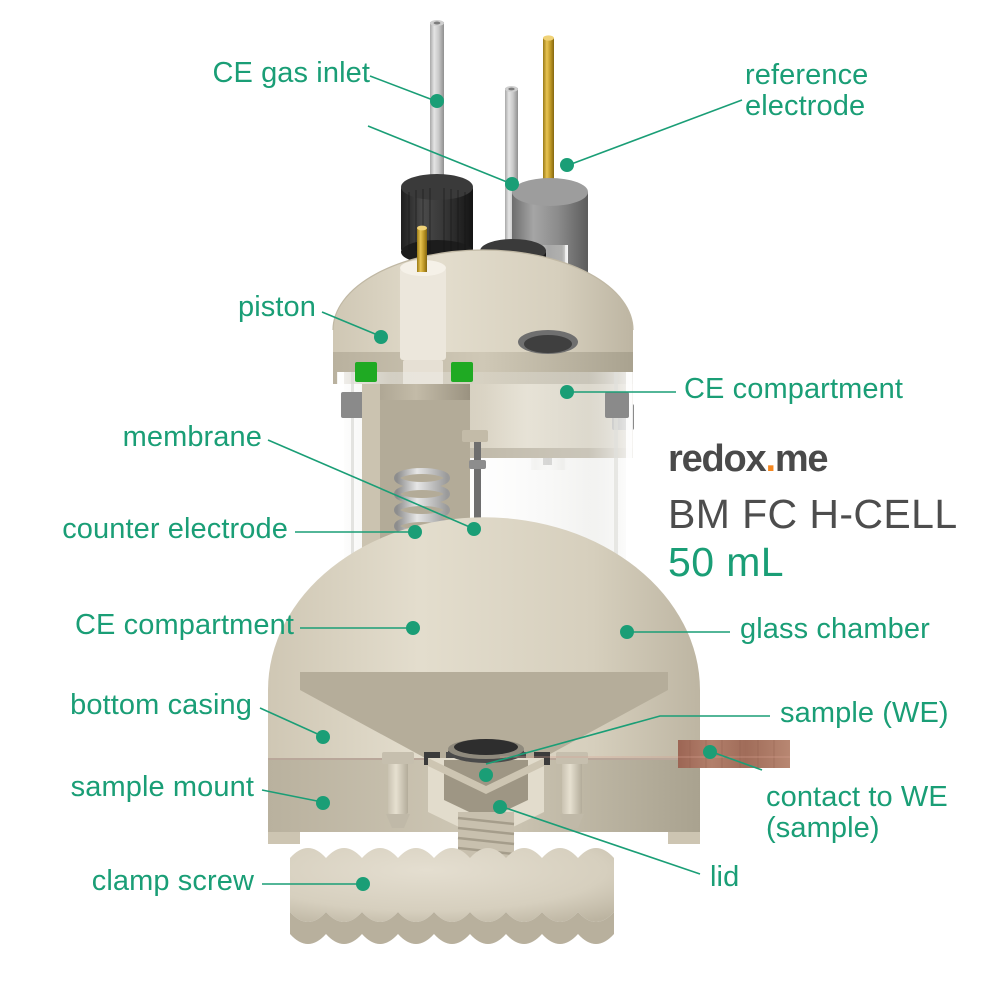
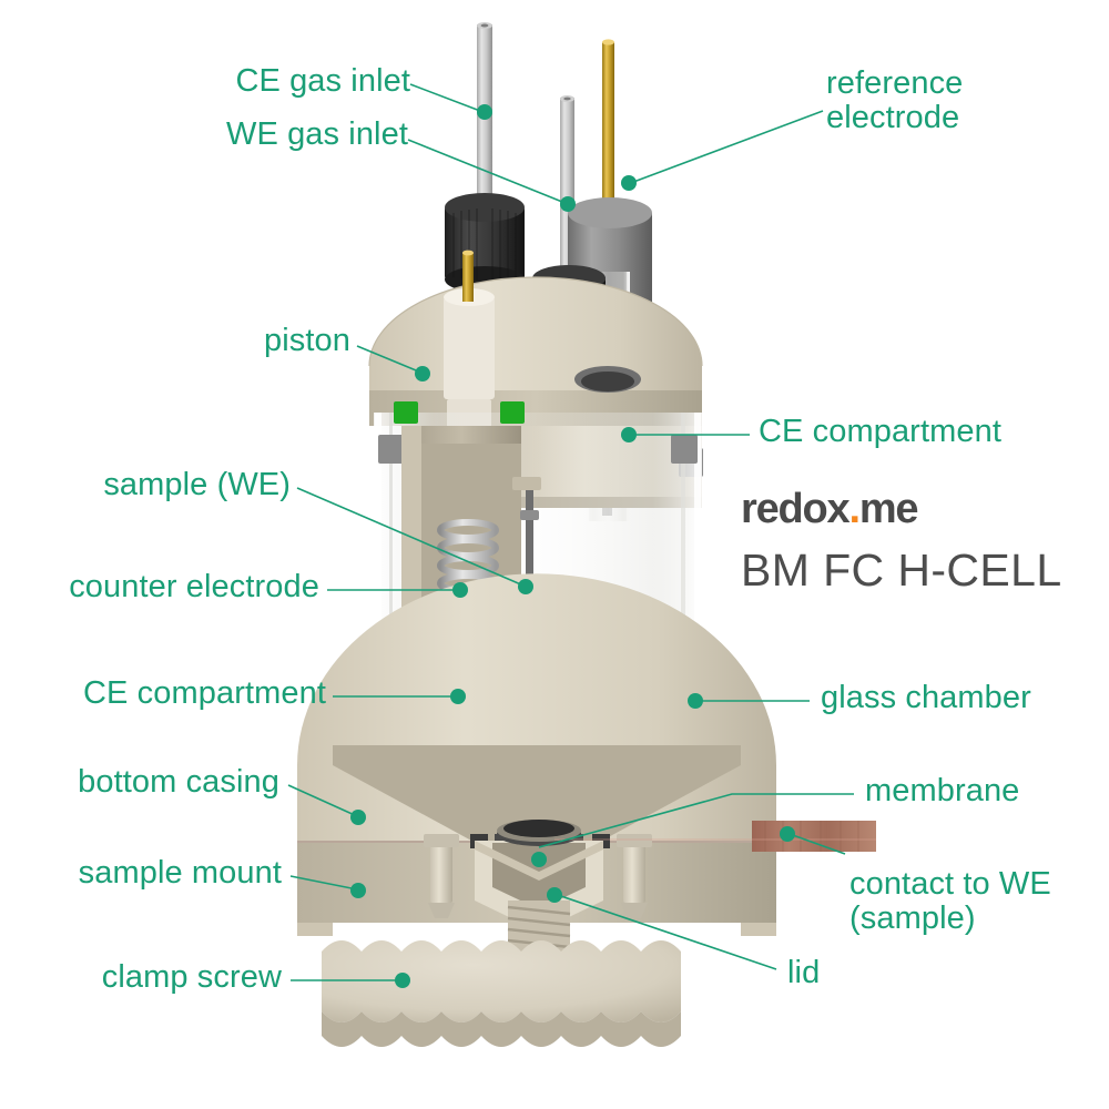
  CE gas inlet
+ WE gas inlet
  reference
  electrode
  piston
  CE compartment
- membrane
+ sample (WE)
  counter electrode
  CE compartment
  glass chamber
  bottom casing
- sample (WE)
+ membrane
  sample mount
  contact to WE
  (sample)
  clamp screw
  lid
  redox.me
  BM FC H-CELL
- 50 mL
